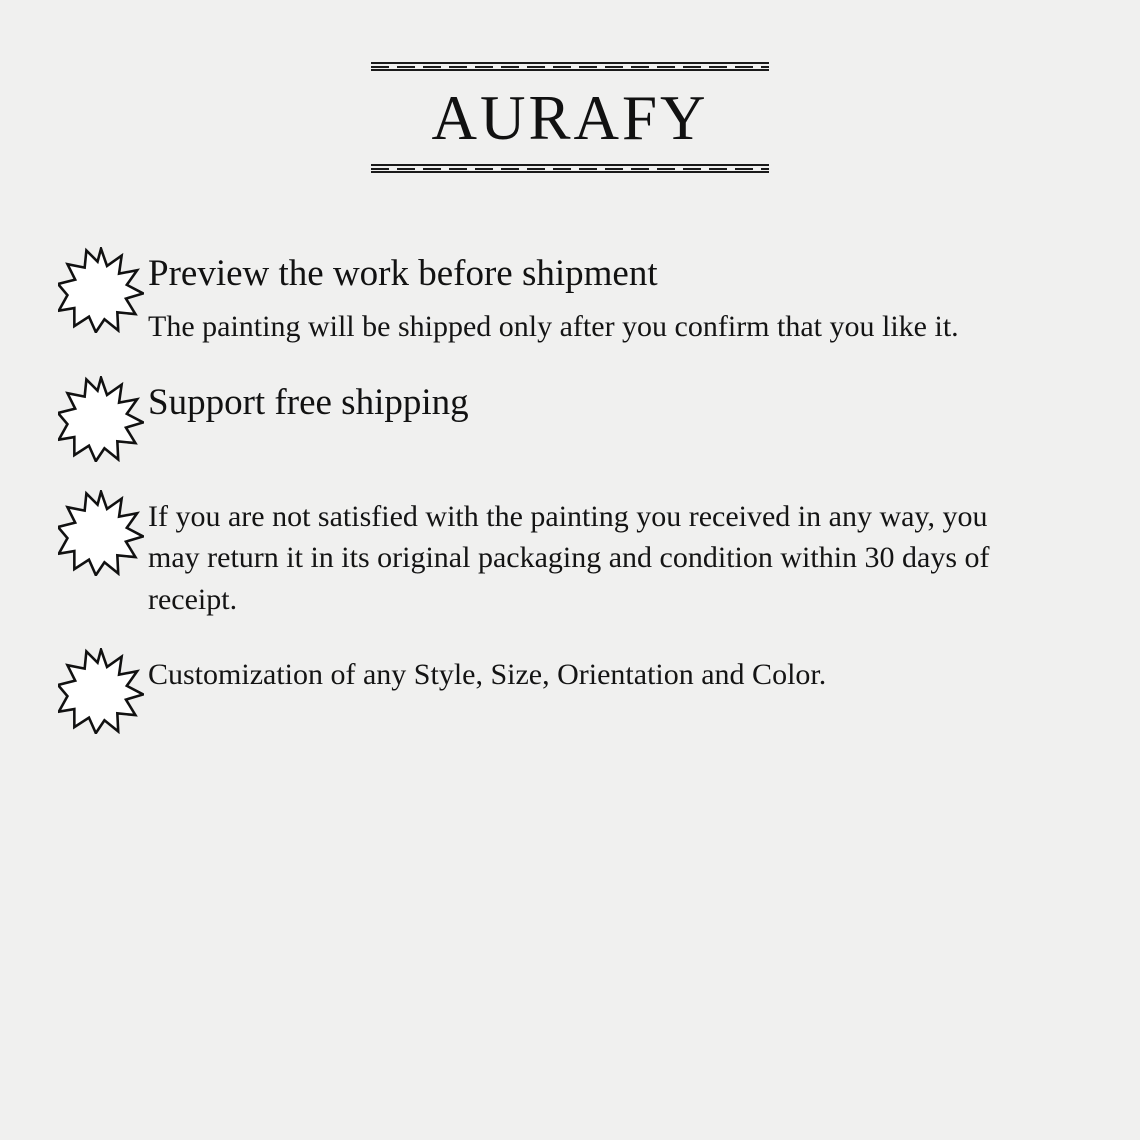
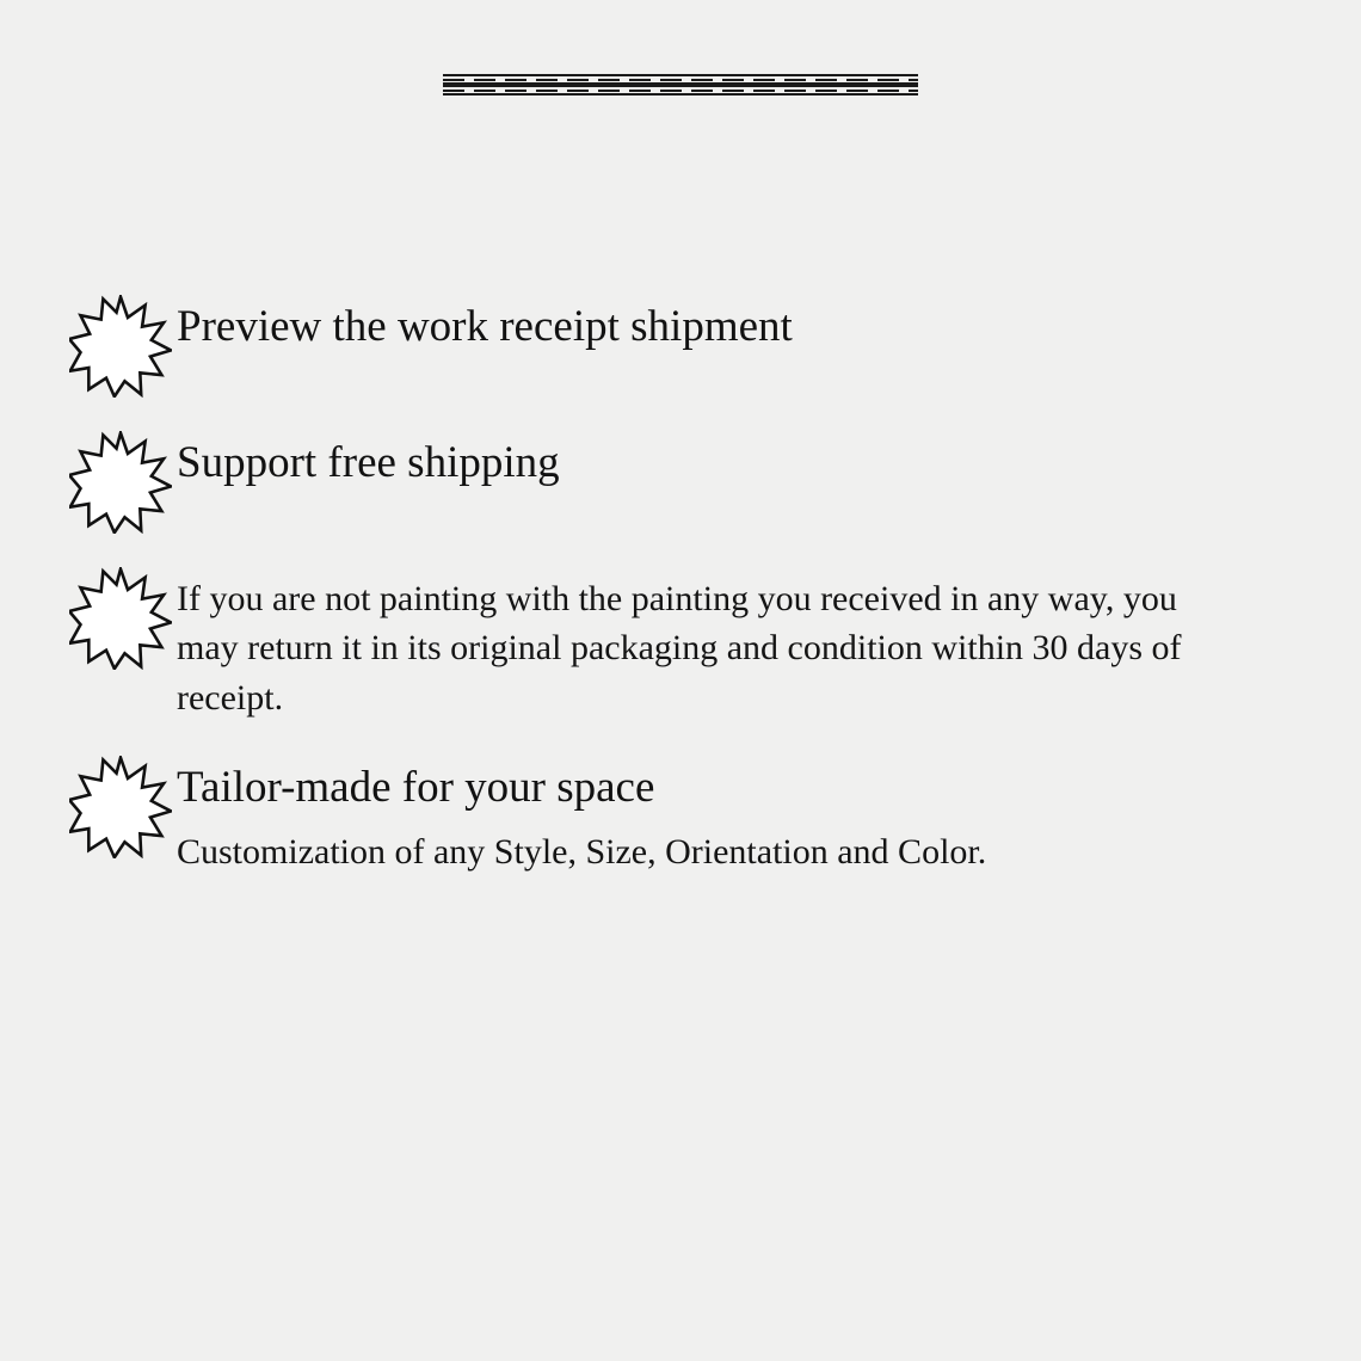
- AURAFY
- Preview the work before shipment
+ Preview the work receipt shipment
- The painting will be shipped only after you confirm that you like it.
  Support free shipping
- If you are not satisfied with the painting you received in any way, you may return it in its original packaging and condition within 30 days of receipt.
+ If you are not painting with the painting you received in any way, you may return it in its original packaging and condition within 30 days of receipt.
+ Tailor-made for your space
  Customization of any Style, Size, Orientation and Color.
